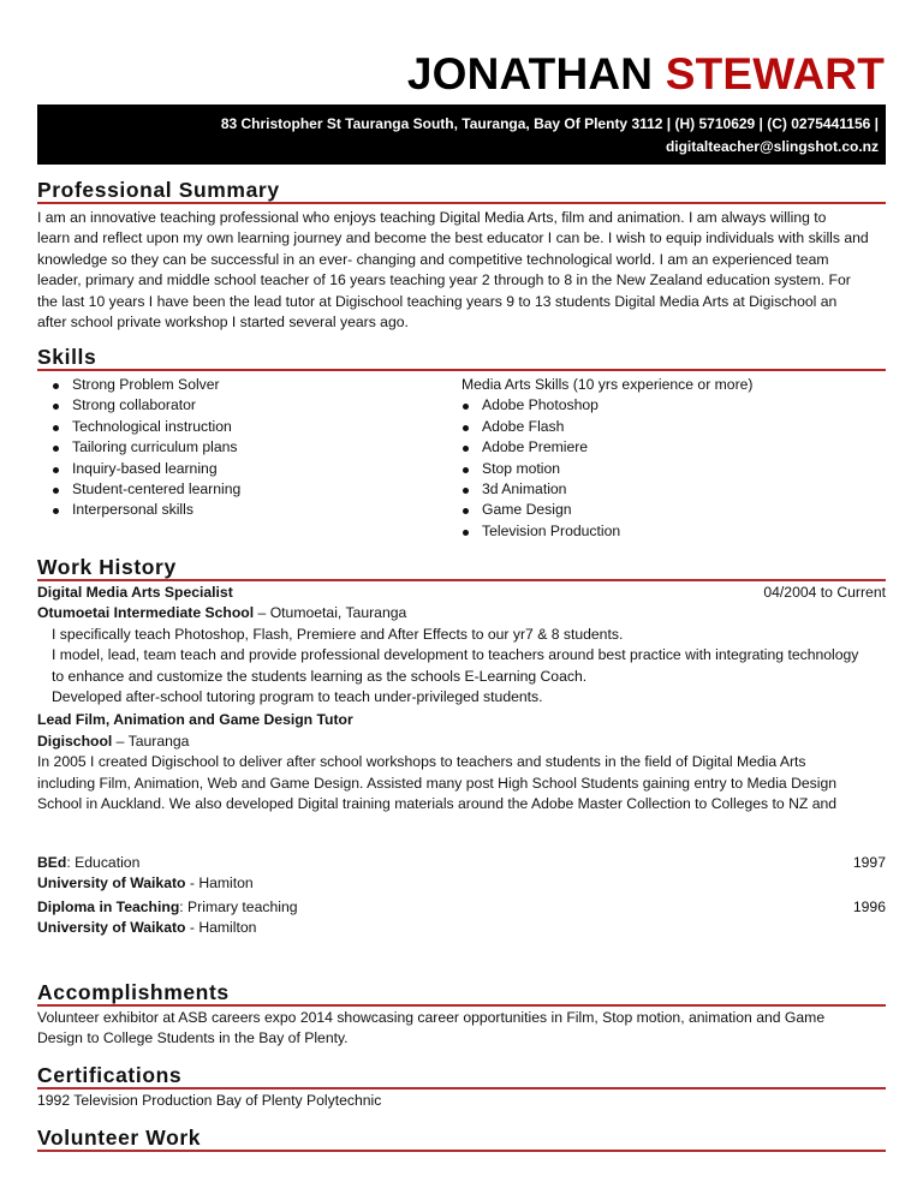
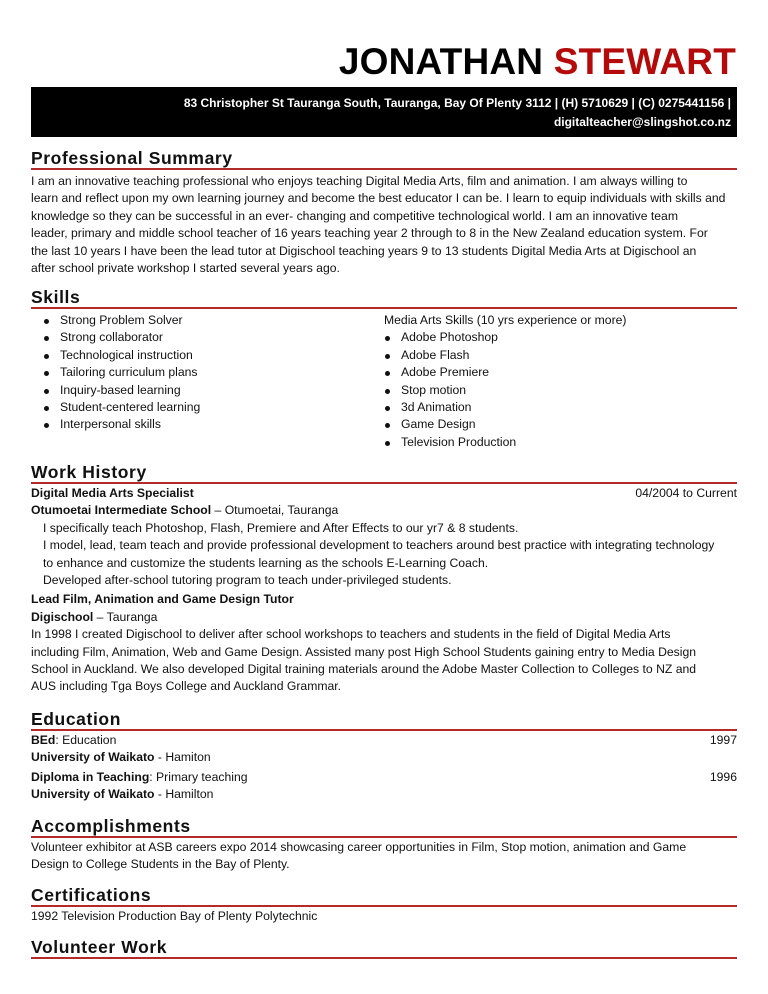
  JONATHAN STEWART
  83 Christopher St Tauranga South, Tauranga, Bay Of Plenty 3112 | (H) 5710629 | (C) 0275441156 |
  digitalteacher@slingshot.co.nz
  Professional Summary
  I am an innovative teaching professional who enjoys teaching Digital Media Arts, film and animation. I am always willing to
- learn and reflect upon my own learning journey and become the best educator I can be. I wish to equip individuals with skills and
+ learn and reflect upon my own learning journey and become the best educator I can be. I learn to equip individuals with skills and
- knowledge so they can be successful in an ever- changing and competitive technological world. I am an experienced team
+ knowledge so they can be successful in an ever- changing and competitive technological world. I am an innovative team
  leader, primary and middle school teacher of 16 years teaching year 2 through to 8 in the New Zealand education system. For
  the last 10 years I have been the lead tutor at Digischool teaching years 9 to 13 students Digital Media Arts at Digischool an
  after school private workshop I started several years ago.
  Skills
  Strong Problem Solver
  Strong collaborator
  Technological instruction
  Tailoring curriculum plans
  Inquiry-based learning
  Student-centered learning
  Interpersonal skills
  Media Arts Skills (10 yrs experience or more)
  Adobe Photoshop
  Adobe Flash
  Adobe Premiere
  Stop motion
  3d Animation
  Game Design
  Television Production
  Work History
  Digital Media Arts Specialist
  04/2004 to Current
  Otumoetai Intermediate School – Otumoetai, Tauranga
  I specifically teach Photoshop, Flash, Premiere and After Effects to our yr7 & 8 students.
  I model, lead, team teach and provide professional development to teachers around best practice with integrating technology
  to enhance and customize the students learning as the schools E-Learning Coach.
  Developed after-school tutoring program to teach under-privileged students.
  Lead Film, Animation and Game Design Tutor
  Digischool – Tauranga
- In 2005 I created Digischool to deliver after school workshops to teachers and students in the field of Digital Media Arts
+ In 1998 I created Digischool to deliver after school workshops to teachers and students in the field of Digital Media Arts
  including Film, Animation, Web and Game Design. Assisted many post High School Students gaining entry to Media Design
  School in Auckland. We also developed Digital training materials around the Adobe Master Collection to Colleges to NZ and
+ AUS including Tga Boys College and Auckland Grammar.
+ Education
  BEd: Education
  1997
  University of Waikato - Hamiton
  Diploma in Teaching: Primary teaching
  1996
  University of Waikato - Hamilton
  Accomplishments
  Volunteer exhibitor at ASB careers expo 2014 showcasing career opportunities in Film, Stop motion, animation and Game
  Design to College Students in the Bay of Plenty.
  Certifications
  1992 Television Production Bay of Plenty Polytechnic
  Volunteer Work
